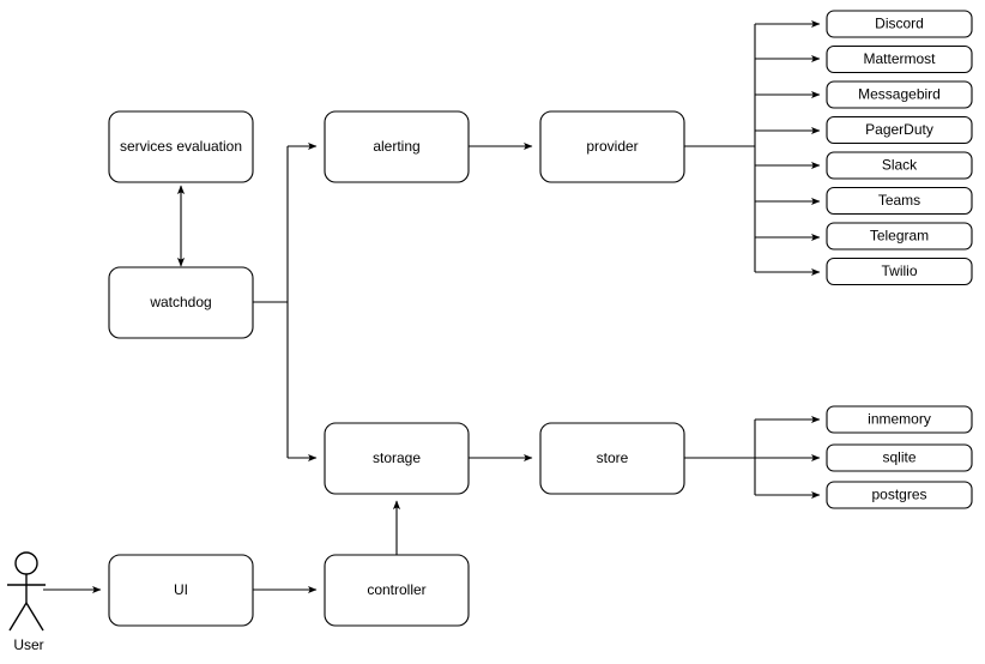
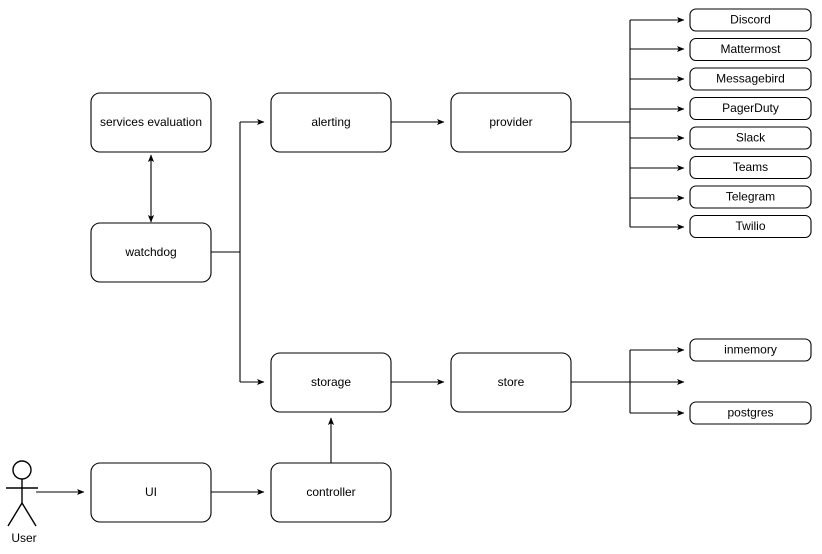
  User
  services evaluation
  watchdog
  alerting
  provider
  storage
  store
  UI
  controller
  Discord
  Mattermost
  Messagebird
  PagerDuty
  Slack
  Teams
  Telegram
  Twilio
  inmemory
- sqlite
  postgres
